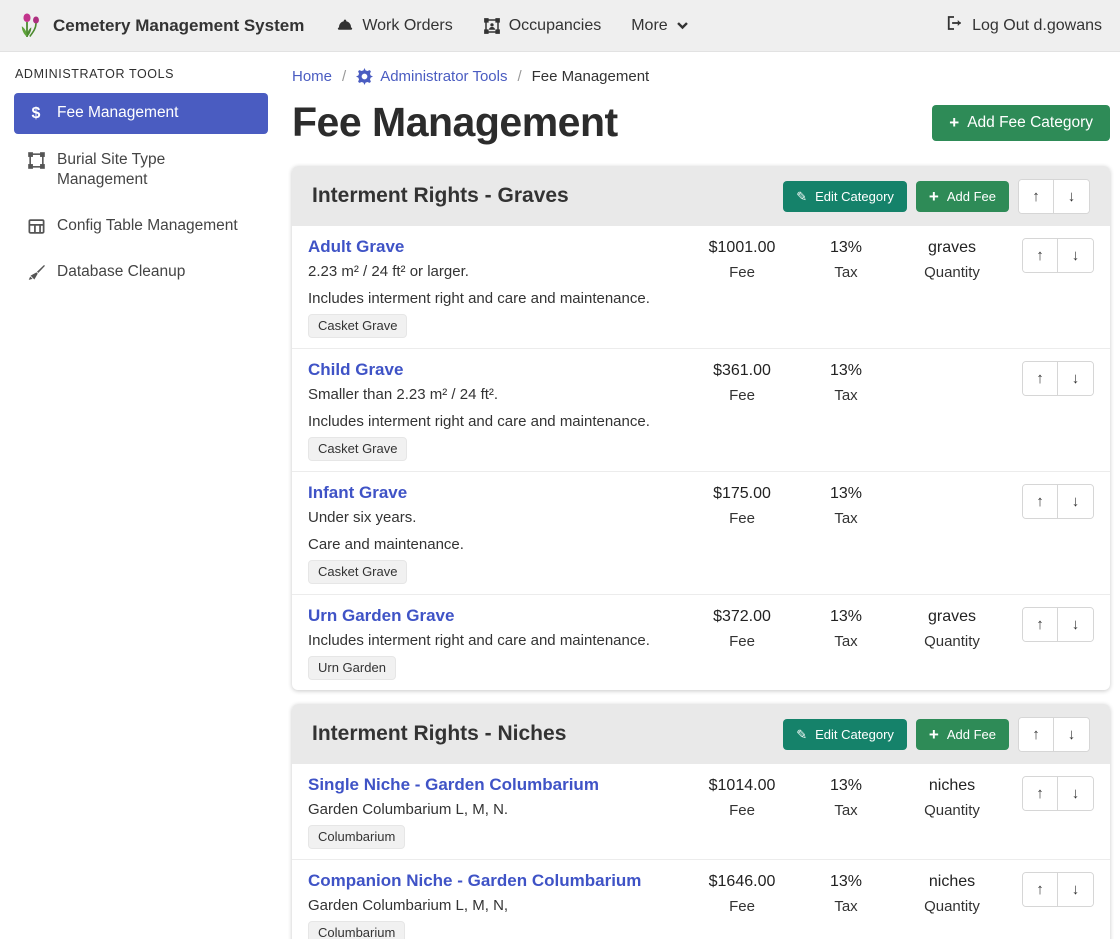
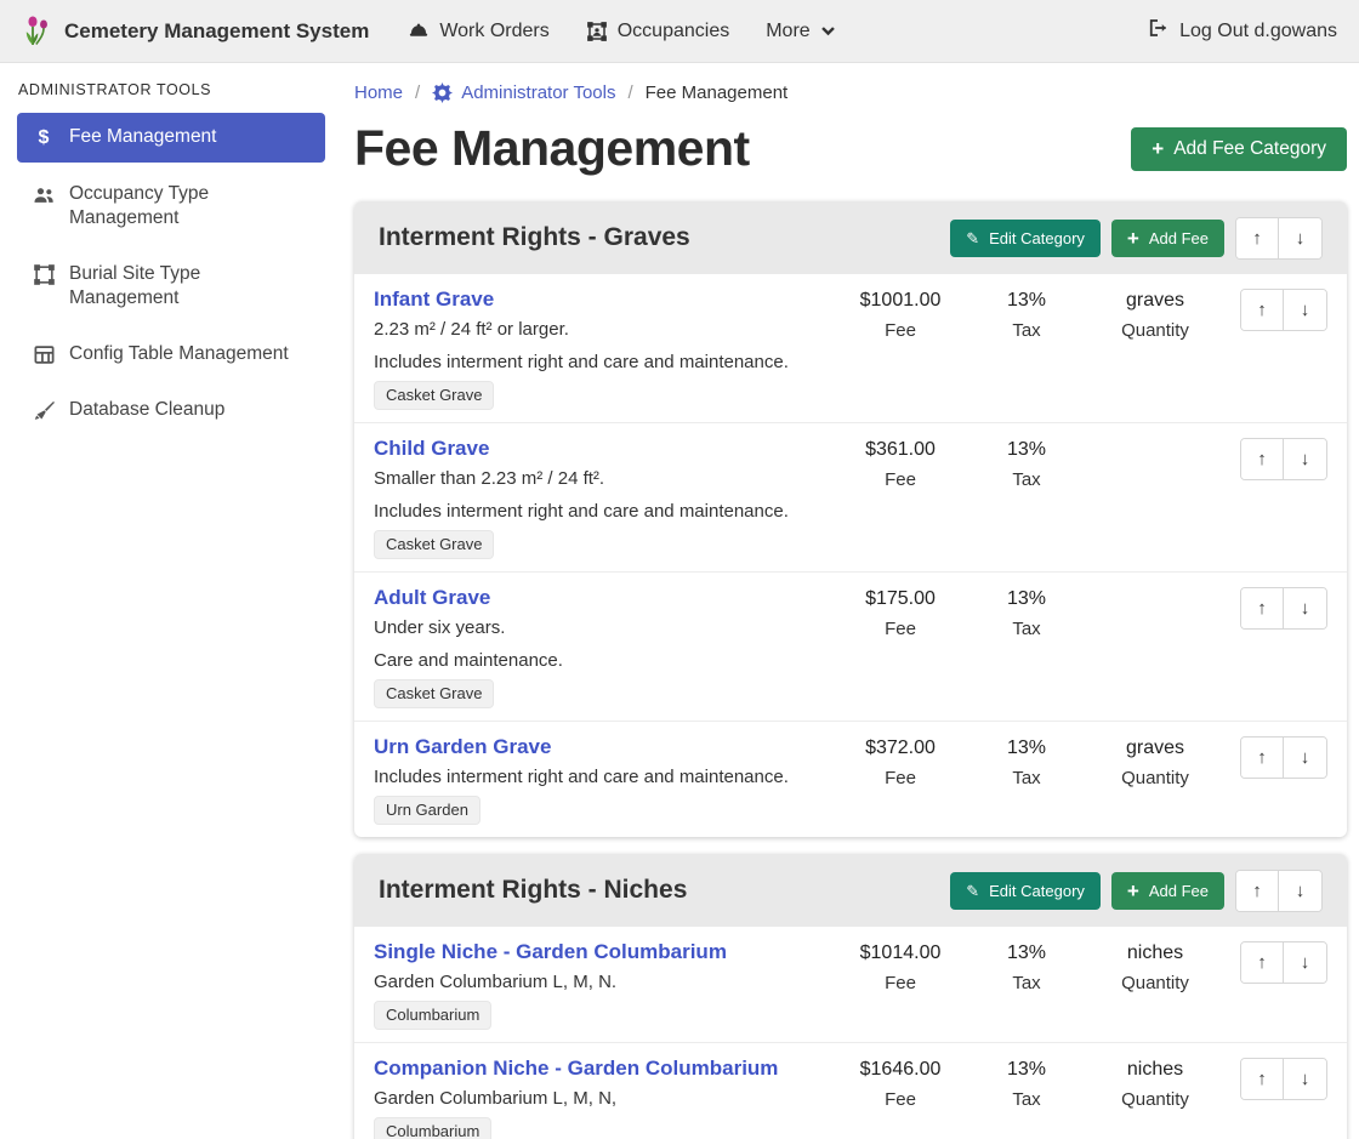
  Cemetery Management System
  Work Orders
  Occupancies
  More
  Log Out d.gowans
  ADMINISTRATOR TOOLS
  $
  Fee Management
+ Occupancy Type Management
  Burial Site Type Management
  Config Table Management
  Database Cleanup
  Home
  /
  Administrator Tools
  /
  Fee Management
  Fee Management
  +
  Add Fee Category
  Interment Rights - Graves
  ✎
  Edit Category
  +
  Add Fee
  ↑
  ↓
- Adult Grave
+ Infant Grave
  2.23 m² / 24 ft² or larger.
  Includes interment right and care and maintenance.
  Casket Grave
  $1001.00
  Fee
  13%
  Tax
  graves
  Quantity
  ↑
  ↓
  Child Grave
  Smaller than 2.23 m² / 24 ft².
  Includes interment right and care and maintenance.
  Casket Grave
  $361.00
  Fee
  13%
  Tax
  ↑
  ↓
- Infant Grave
+ Adult Grave
  Under six years.
  Care and maintenance.
  Casket Grave
  $175.00
  Fee
  13%
  Tax
  ↑
  ↓
  Urn Garden Grave
  Includes interment right and care and maintenance.
  Urn Garden
  $372.00
  Fee
  13%
  Tax
  graves
  Quantity
  ↑
  ↓
  Interment Rights - Niches
  ✎
  Edit Category
  +
  Add Fee
  ↑
  ↓
  Single Niche - Garden Columbarium
  Garden Columbarium L, M, N.
  Columbarium
  $1014.00
  Fee
  13%
  Tax
  niches
  Quantity
  ↑
  ↓
  Companion Niche - Garden Columbarium
  Garden Columbarium L, M, N,
  Columbarium
  $1646.00
  Fee
  13%
  Tax
  niches
  Quantity
  ↑
  ↓
